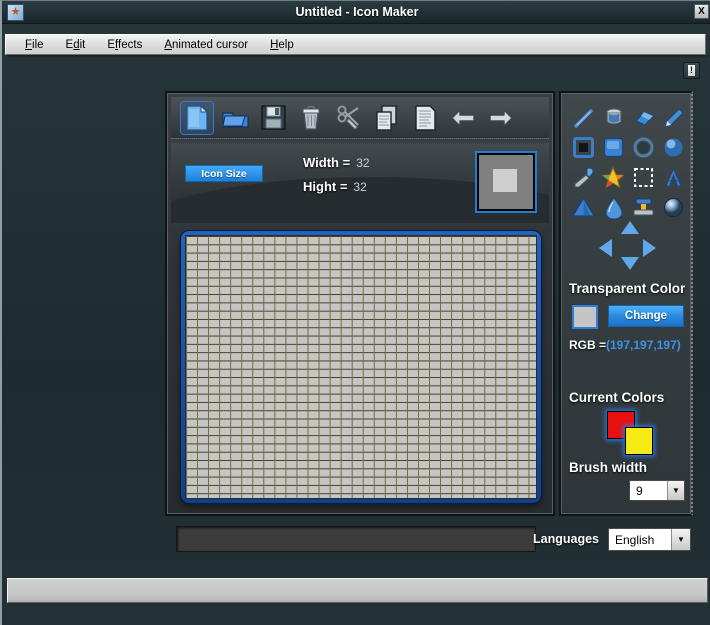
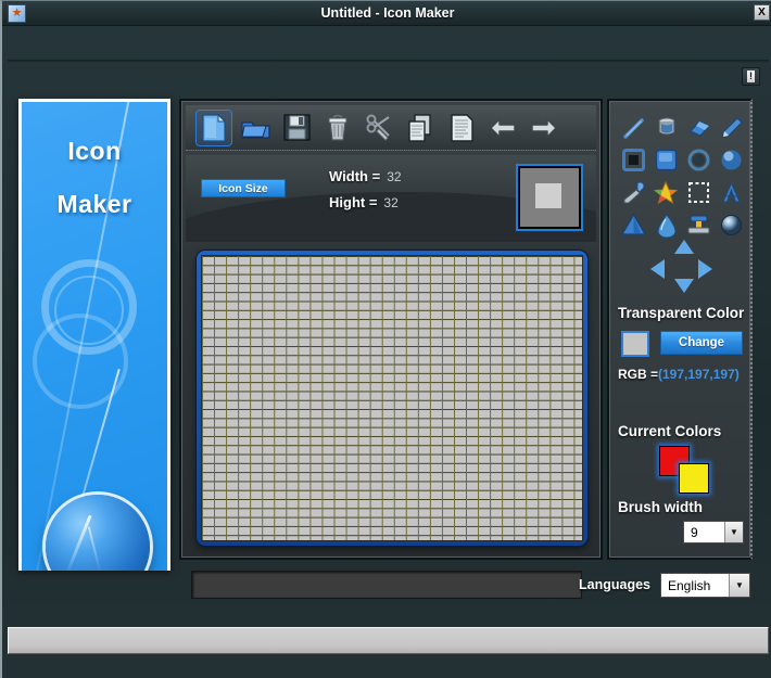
  ★
  Untitled - Icon Maker
  X
- File
- Edit
- Effects
- Animated cursor
- Help
  !
+ Icon
+ Maker
  Icon Size
  Width =
  32
  Hight =
  32
  Transparent Color
  Change
  RGB =(197,197,197)
  Current Colors
  Brush width
  9
  ▼
  Languages
  English
  ▼
